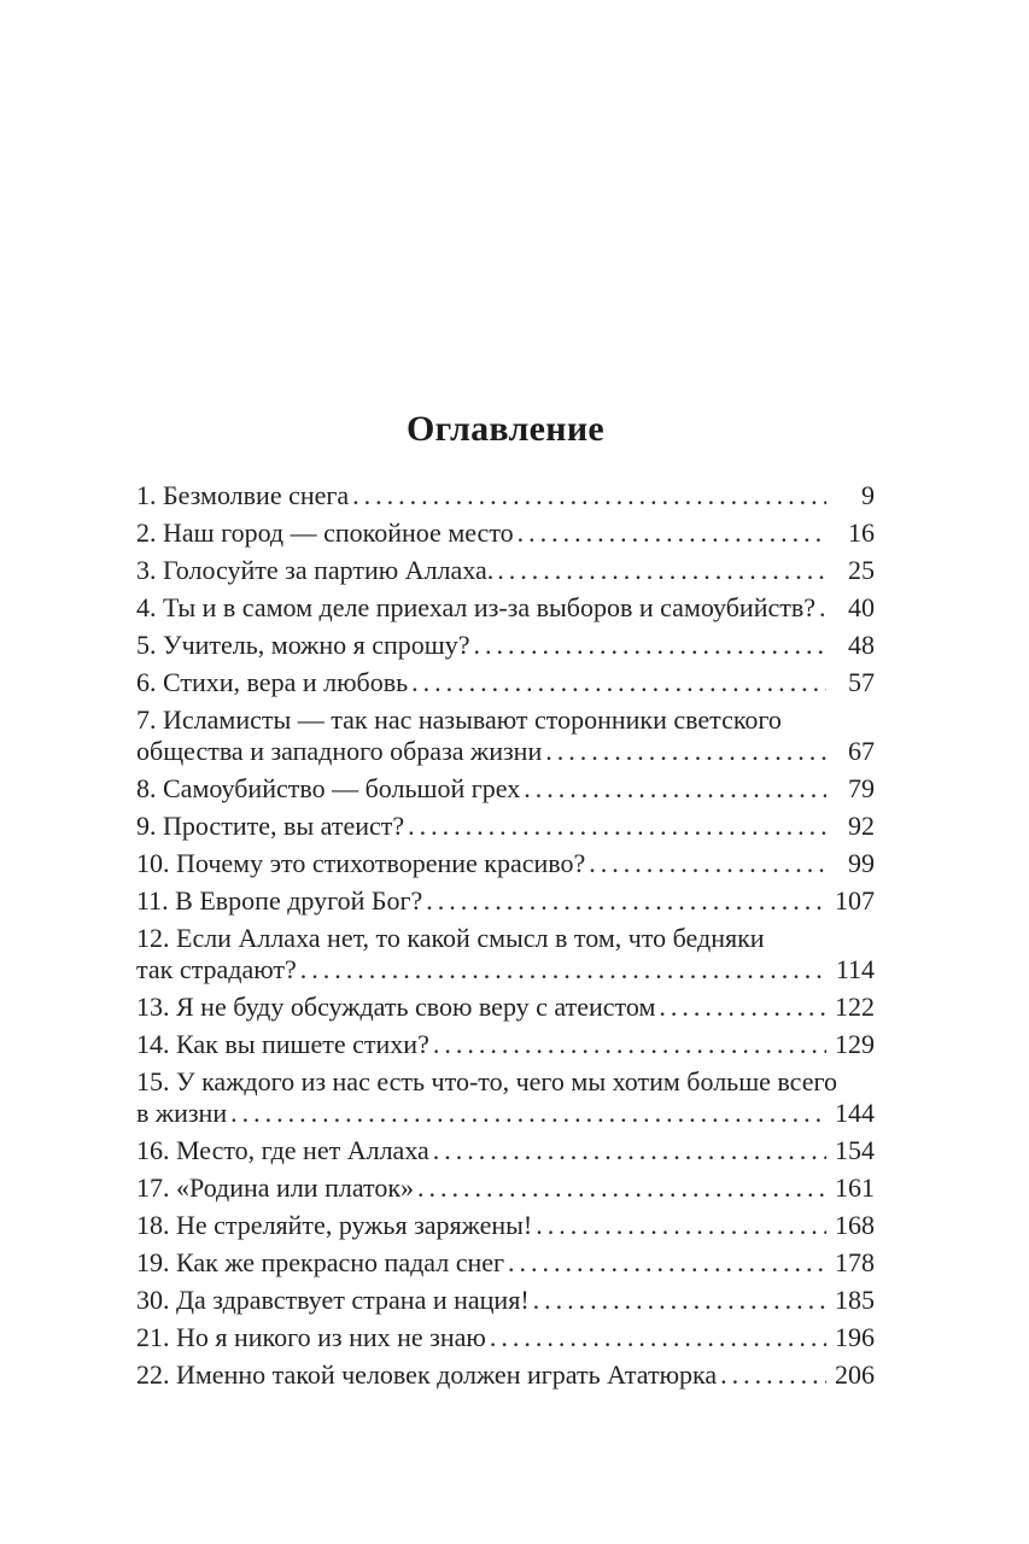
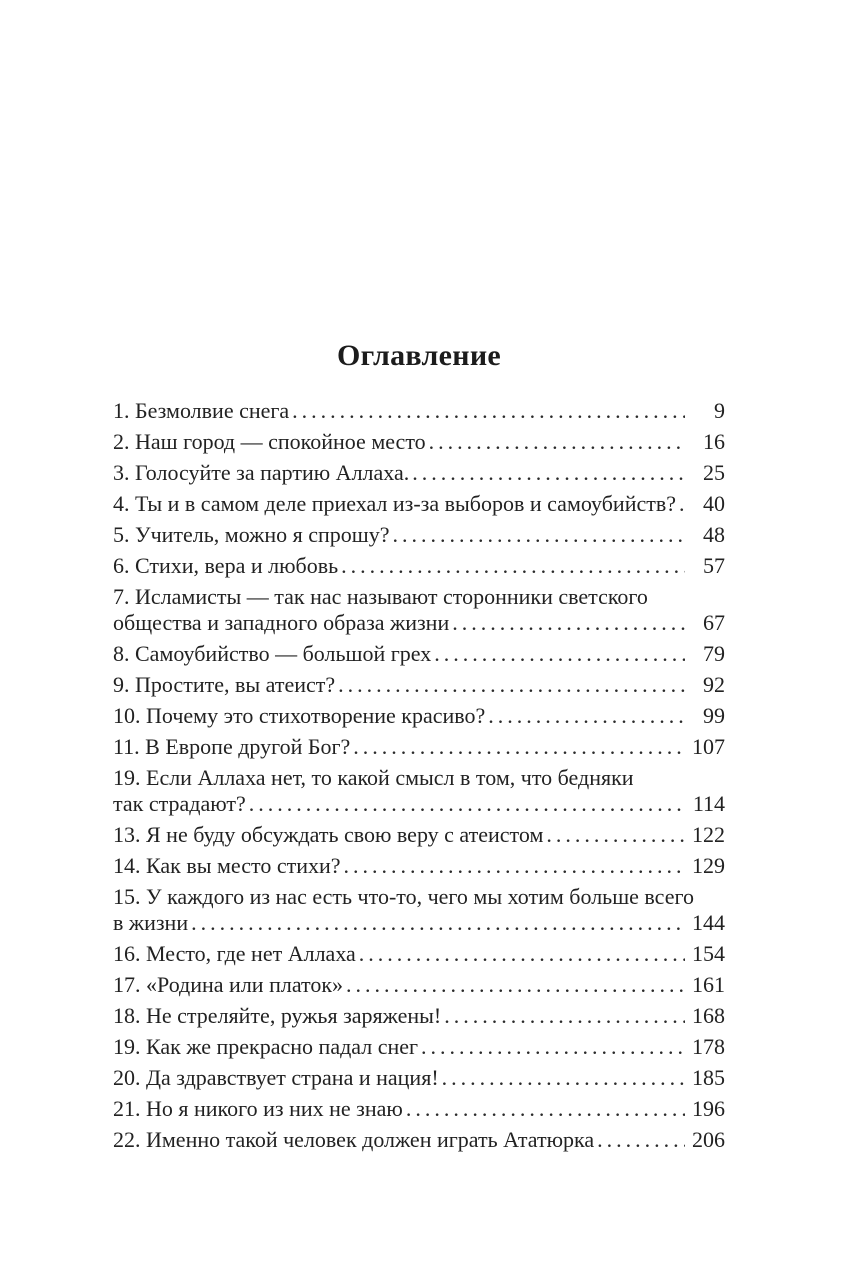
  Оглавление
  1. Безмолвие снега
  9
  2. Наш город — спокойное место
  16
  3. Голосуйте за партию Аллаха.
  25
  4. Ты и в самом деле приехал из-за выборов и самоубийств?
  40
  5. Учитель, можно я спрошу?
  48
  6. Стихи, вера и любовь
  57
  7. Исламисты — так нас называют сторонники светского
  общества и западного образа жизни
  67
  8. Самоубийство — большой грех
  79
  9. Простите, вы атеист?
  92
  10. Почему это стихотворение красиво?
  99
  11. В Европе другой Бог?
  107
- 12. Если Аллаха нет, то какой смысл в том, что бедняки
+ 19. Если Аллаха нет, то какой смысл в том, что бедняки
  так страдают?
  114
  13. Я не буду обсуждать свою веру с атеистом
  122
- 14. Как вы пишете стихи?
+ 14. Как вы место стихи?
  129
  15. У каждого из нас есть что-то, чего мы хотим больше всего
  в жизни
  144
  16. Место, где нет Аллаха
  154
  17. «Родина или платок»
  161
  18. Не стреляйте, ружья заряжены!
  168
  19. Как же прекрасно падал снег
  178
- 30. Да здравствует страна и нация!
+ 20. Да здравствует страна и нация!
  185
  21. Но я никого из них не знаю
  196
  22. Именно такой человек должен играть Ататюрка
  206
